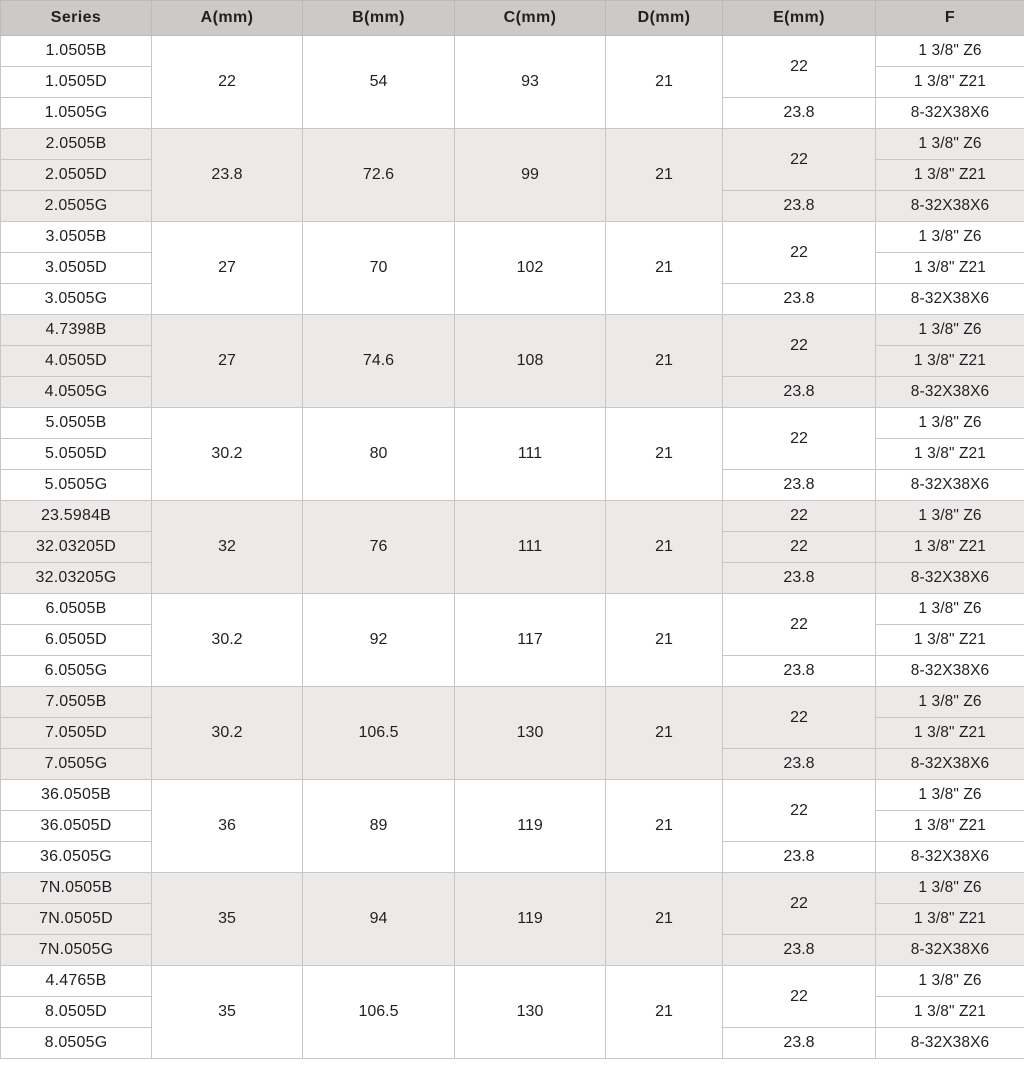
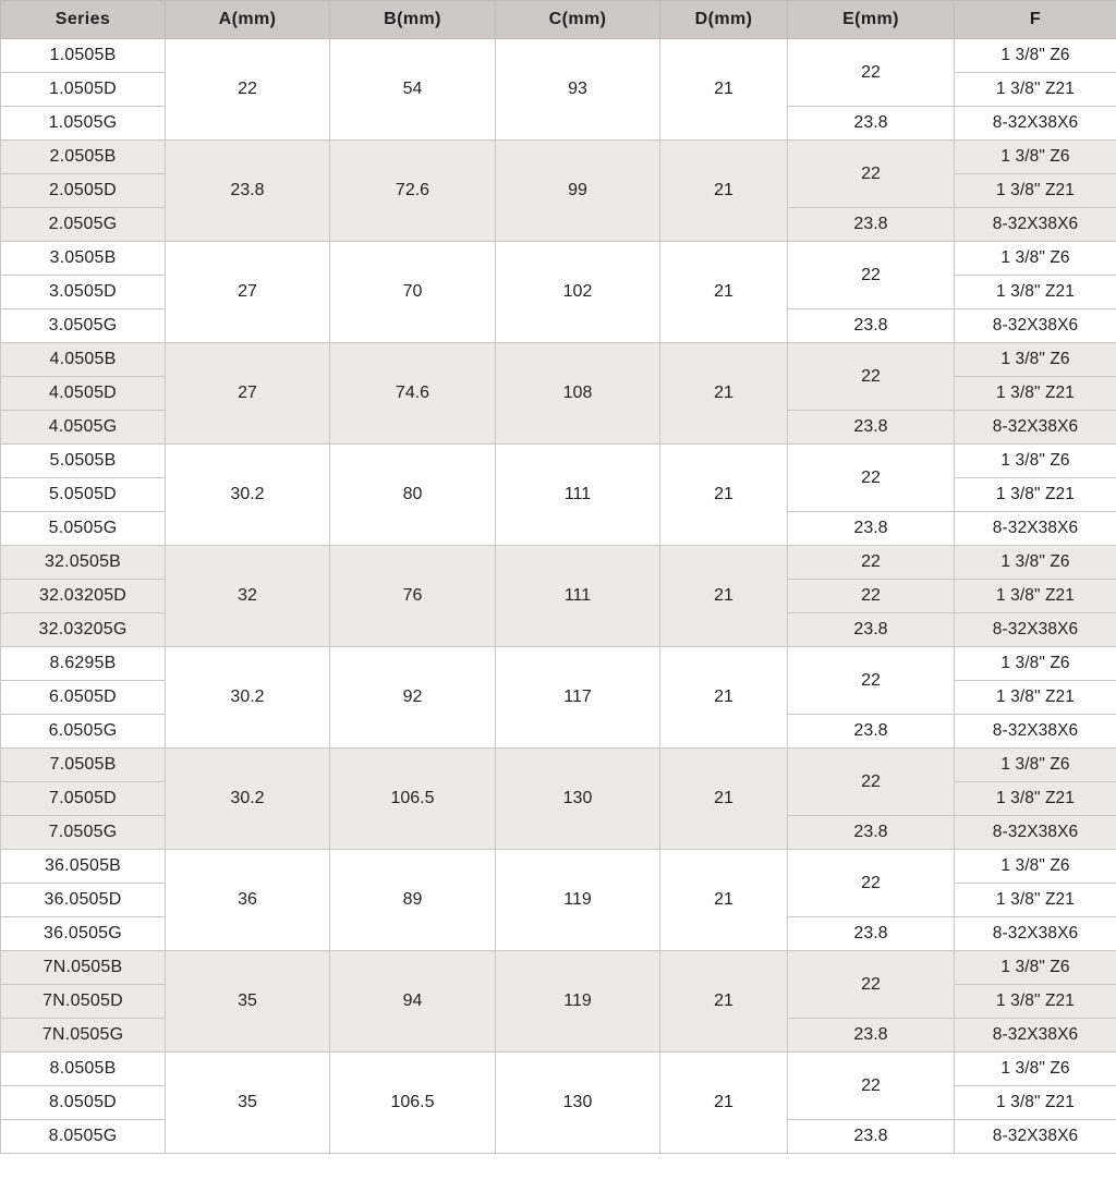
  Series	A(mm)	B(mm)	C(mm)	D(mm)	E(mm)	F
  1.0505B	22	54	93	21	22	1 3/8" Z6
  1.0505D	1 3/8" Z21
  1.0505G	23.8	8-32X38X6
  2.0505B	23.8	72.6	99	21	22	1 3/8" Z6
  2.0505D	1 3/8" Z21
  2.0505G	23.8	8-32X38X6
  3.0505B	27	70	102	21	22	1 3/8" Z6
  3.0505D	1 3/8" Z21
  3.0505G	23.8	8-32X38X6
- 4.7398B	27	74.6	108	21	22	1 3/8" Z6
+ 4.0505B	27	74.6	108	21	22	1 3/8" Z6
  4.0505D	1 3/8" Z21
  4.0505G	23.8	8-32X38X6
  5.0505B	30.2	80	111	21	22	1 3/8" Z6
  5.0505D	1 3/8" Z21
  5.0505G	23.8	8-32X38X6
- 23.5984B	32	76	111	21	22	1 3/8" Z6
+ 32.0505B	32	76	111	21	22	1 3/8" Z6
  32.03205D	22	1 3/8" Z21
  32.03205G	23.8	8-32X38X6
- 6.0505B	30.2	92	117	21	22	1 3/8" Z6
+ 8.6295B	30.2	92	117	21	22	1 3/8" Z6
  6.0505D	1 3/8" Z21
  6.0505G	23.8	8-32X38X6
  7.0505B	30.2	106.5	130	21	22	1 3/8" Z6
  7.0505D	1 3/8" Z21
  7.0505G	23.8	8-32X38X6
  36.0505B	36	89	119	21	22	1 3/8" Z6
  36.0505D	1 3/8" Z21
  36.0505G	23.8	8-32X38X6
  7N.0505B	35	94	119	21	22	1 3/8" Z6
  7N.0505D	1 3/8" Z21
  7N.0505G	23.8	8-32X38X6
- 4.4765B	35	106.5	130	21	22	1 3/8" Z6
+ 8.0505B	35	106.5	130	21	22	1 3/8" Z6
  8.0505D	1 3/8" Z21
  8.0505G	23.8	8-32X38X6
